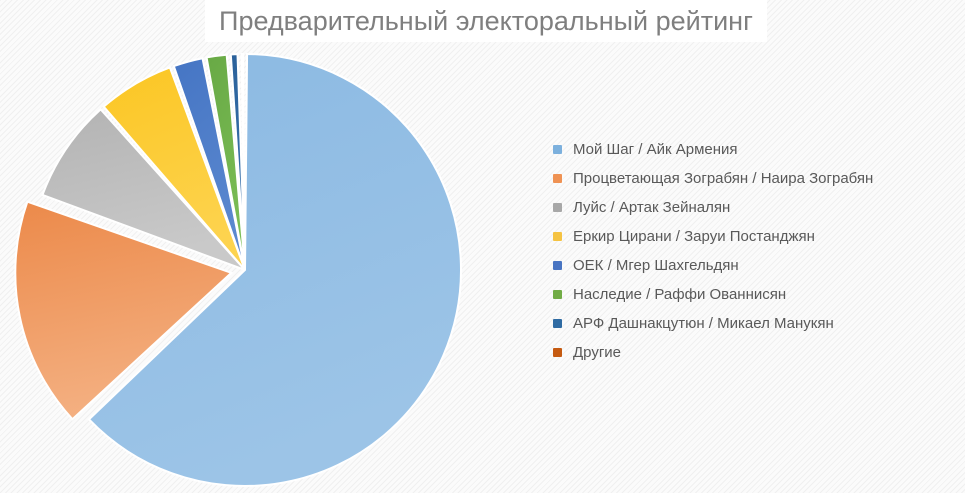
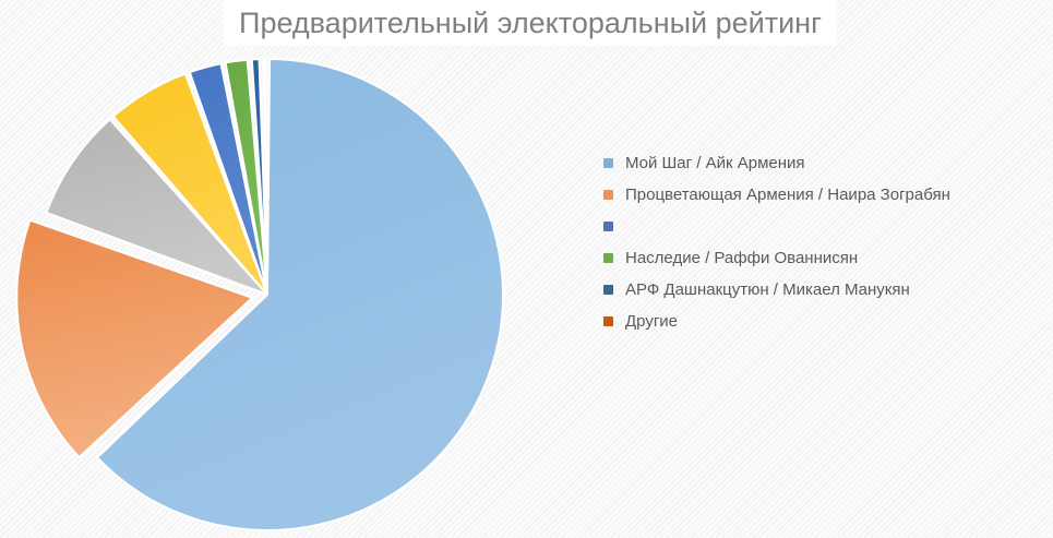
  Предварительный электоральный рейтинг
  Мой Шаг / Айк Армения
- Процветающая Зограбян / Наира Зограбян
+ Процветающая Армения / Наира Зограбян
- Луйс / Артак Зейналян
- Еркир Цирани / Заруи Постанджян
- ОЕК / Мгер Шахгельдян
  Наследие / Раффи Ованнисян
  АРФ Дашнакцутюн / Микаел Манукян
  Другие
